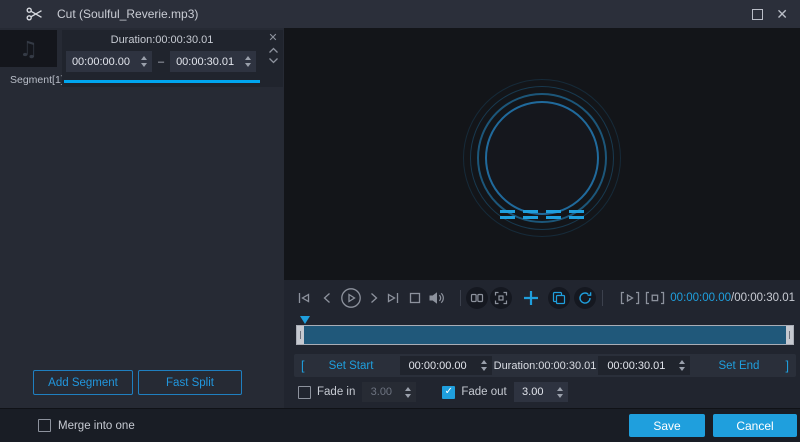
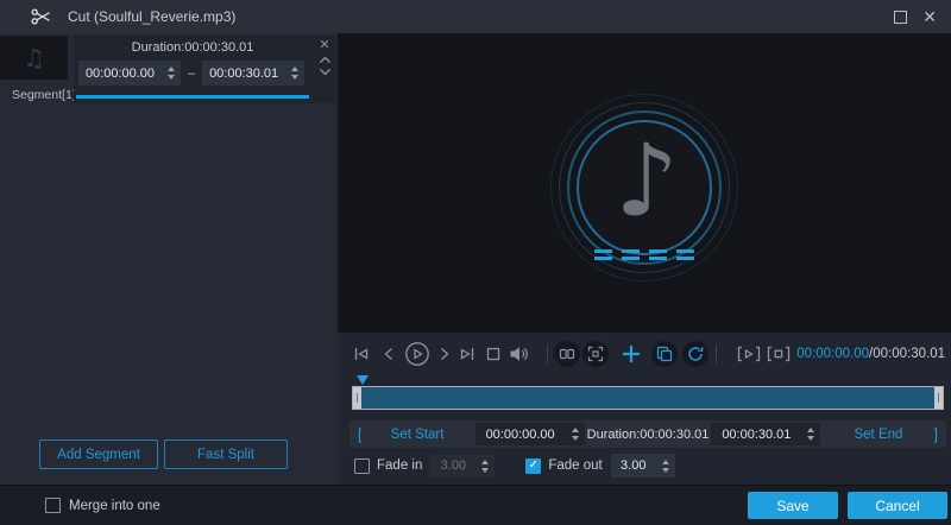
  Cut (Soulful_Reverie.mp3)
  ✕
  ♫
  Segment[1
  Duration:00:00:30.01
  00:00:00.00
  –
  00:00:30.01
  ✕
  Add Segment
  Fast Split
+ ♪
  00:00:00.00/00:00:30.01
  [
  Set Start
  00:00:00.00
  Duration:00:00:30.01
  00:00:30.01
  Set End
  ]
  Fade in
  3.00
  ✓
  Fade out
  3.00
  Merge into one
  Save
  Cancel
